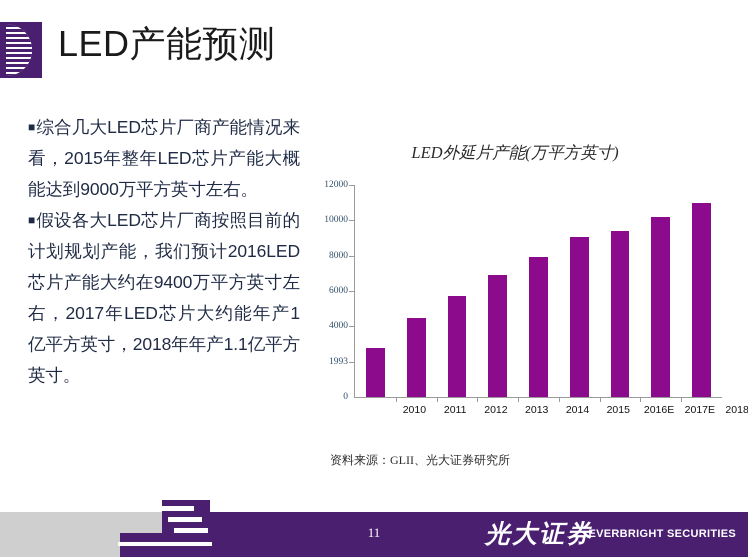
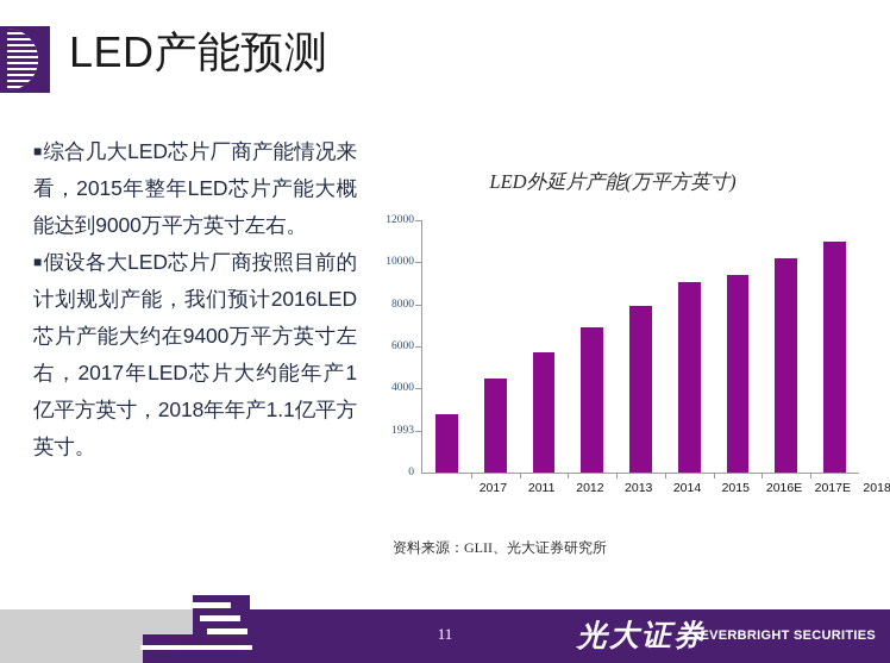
  LED产能预测
  ■综合几大LED芯片厂商产能情况来看，2015年整年LED芯片产能大概能达到9000万平方英寸左右。
  ■假设各大LED芯片厂商按照目前的计划规划产能，我们预计2016LED芯片产能大约在9400万平方英寸左右，2017年LED芯片大约能年产1亿平方英寸，2018年年产1.1亿平方英寸。
  LED外延片产能(万平方英寸)
  0
  1993
  4000
  6000
  8000
  10000
  12000
- 2010
+ 2017
  2011
  2012
  2013
  2014
  2015
  2016E
  2017E
  2018
  资料来源：GLII、光大证券研究所
  11
  光大证券
  EVERBRIGHT SECURITIES
